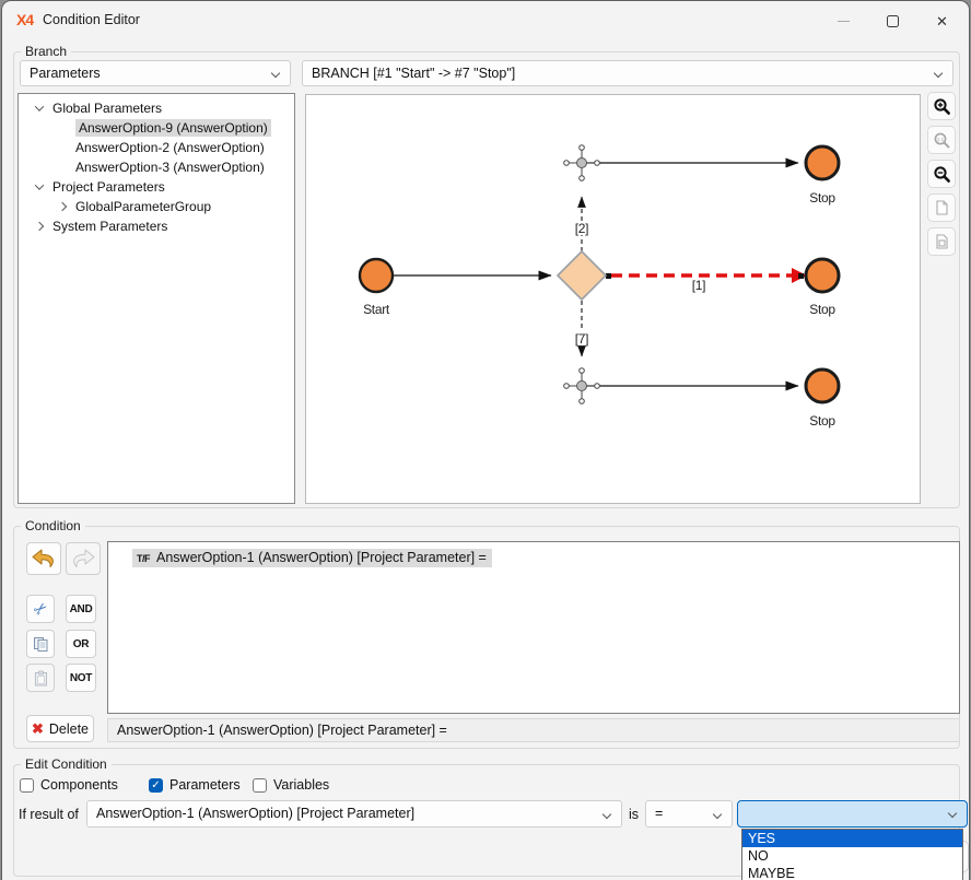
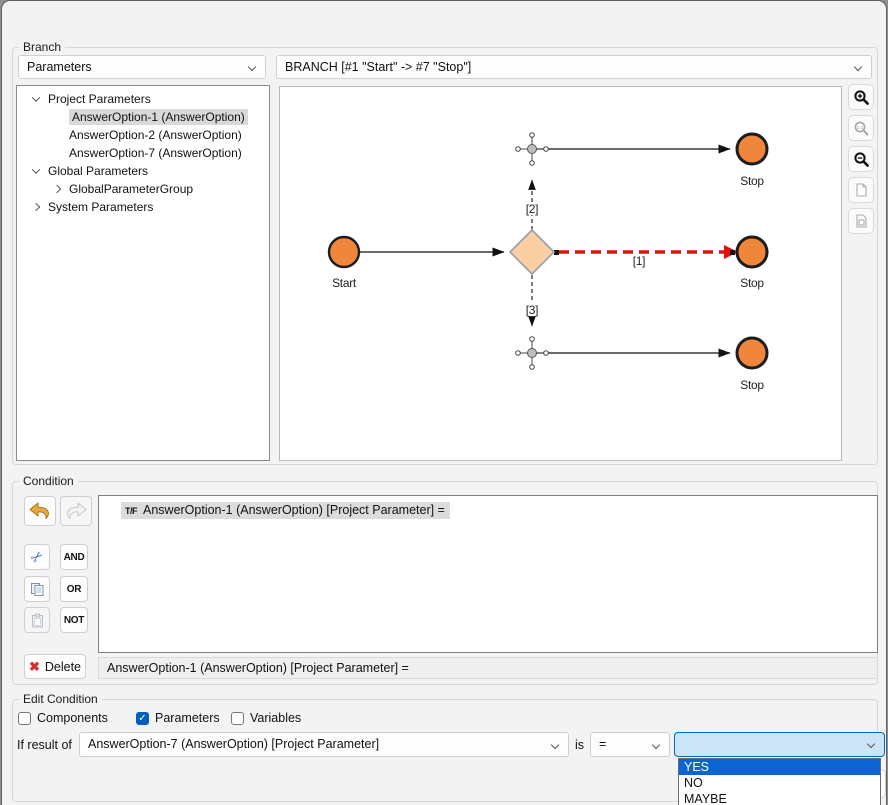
- X4
- Condition Editor
- ✕
  Branch
  Parameters
  BRANCH [#1 "Start" -> #7 "Stop"]
- Global Parameters
+ Project Parameters
- AnswerOption-9 (AnswerOption)
+ AnswerOption-1 (AnswerOption)
  AnswerOption-2 (AnswerOption)
- AnswerOption-3 (AnswerOption)
+ AnswerOption-7 (AnswerOption)
- Project Parameters
+ Global Parameters
  GlobalParameterGroup
  System Parameters
  Start
  Stop
  Stop
  Stop
  [1]
  [2]
- [7]
+ [3]
  Condition
  AND
  OR
  NOT
  ✖
  Delete
  T/F AnswerOption-1 (AnswerOption) [Project Parameter] =
  AnswerOption-1 (AnswerOption) [Project Parameter] =
  Edit Condition
  Components
  ✓
  Parameters
  Variables
  If result of
- AnswerOption-1 (AnswerOption) [Project Parameter]
+ AnswerOption-7 (AnswerOption) [Project Parameter]
  is
  =
  YES
  NO
  MAYBE
